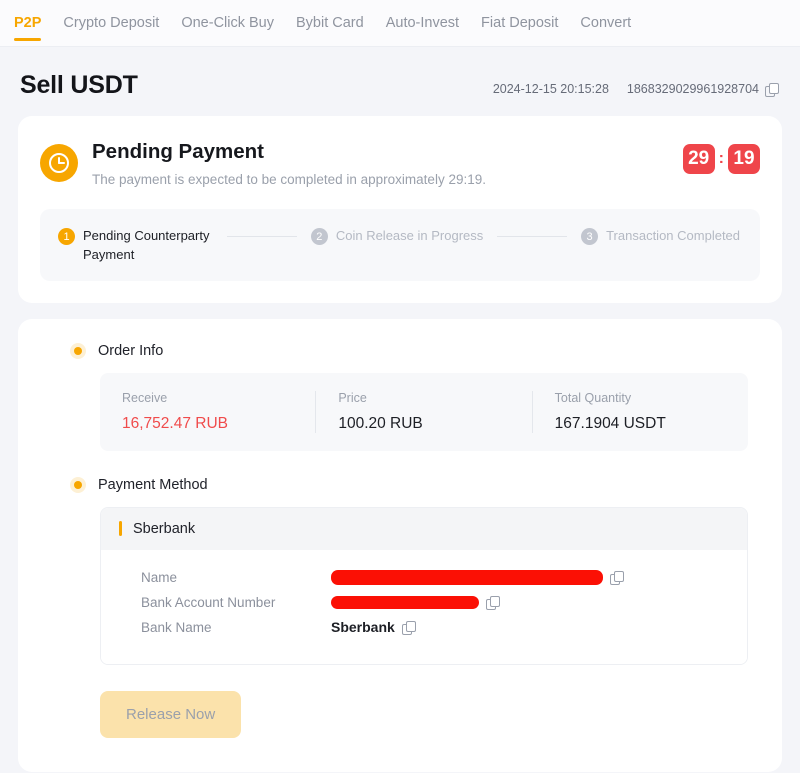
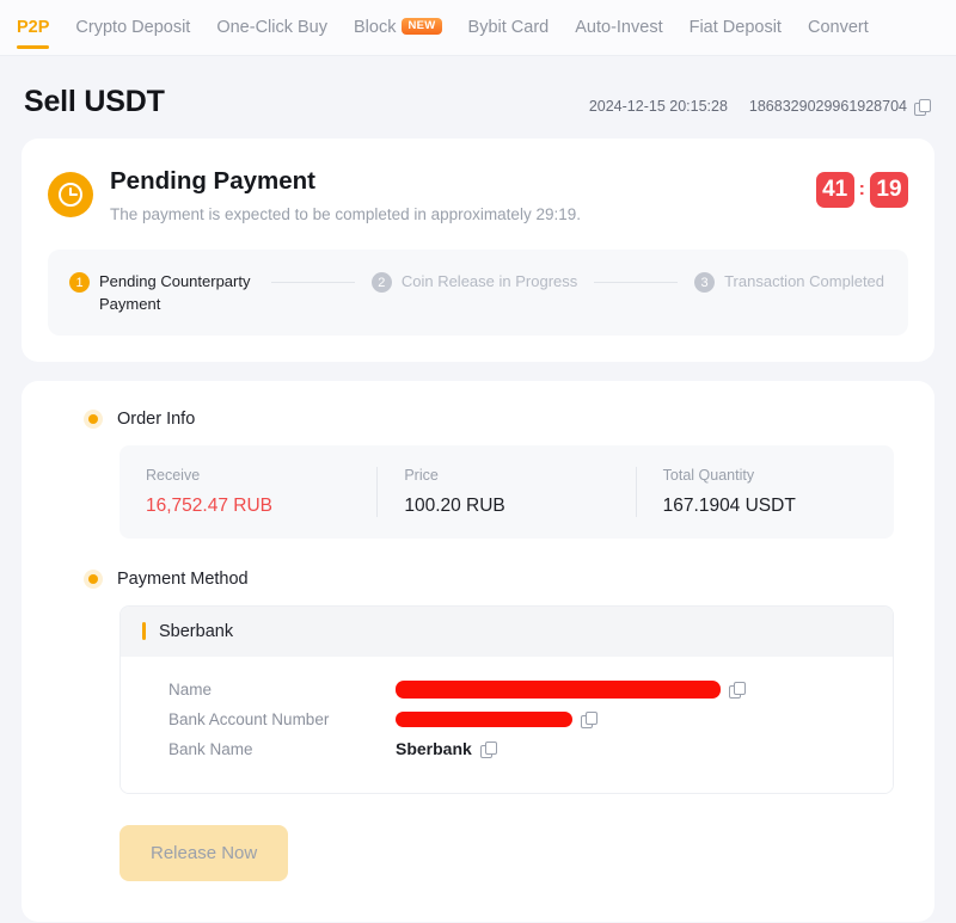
  P2P
  Crypto Deposit
  One-Click Buy
+ Block
+ NEW
  Bybit Card
  Auto-Invest
  Fiat Deposit
  Convert
  Sell USDT
  2024-12-15 20:15:28
  1868329029961928704
  Pending Payment
  The payment is expected to be completed in approximately 29:19.
- 29
+ 41
  :
  19
  1
  Pending Counterparty Payment
  2
  Coin Release in Progress
  3
  Transaction Completed
  Order Info
  Receive
  16,752.47 RUB
  Price
  100.20 RUB
  Total Quantity
  167.1904 USDT
  Payment Method
  Sberbank
  Name
  Bank Account Number
  Bank Name
  Sberbank
  Release Now
